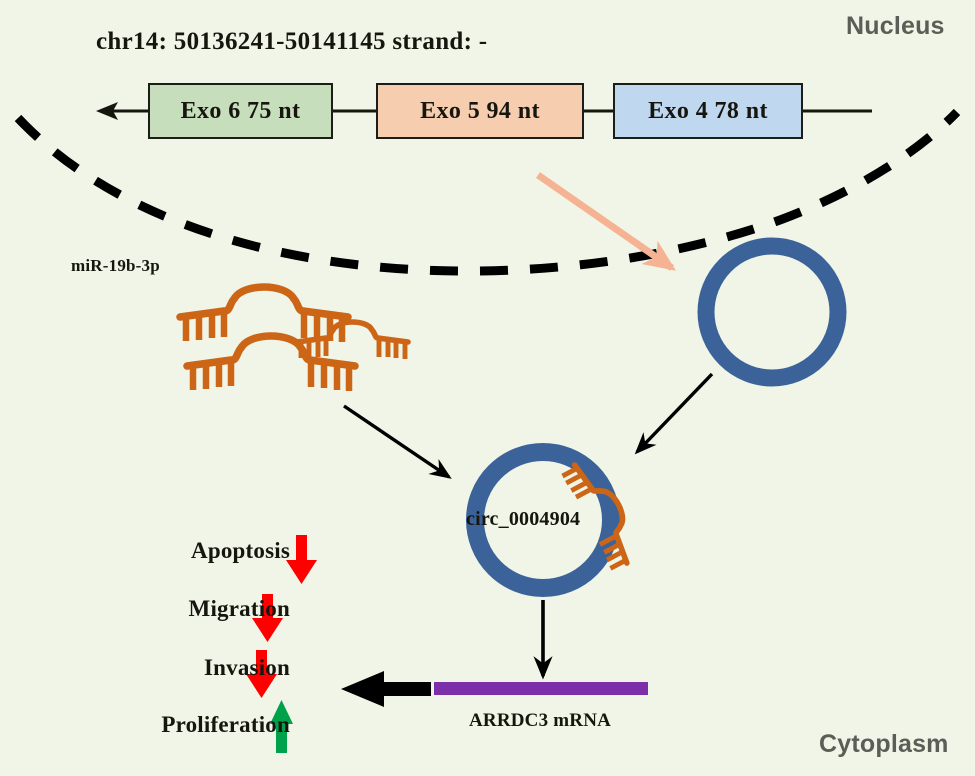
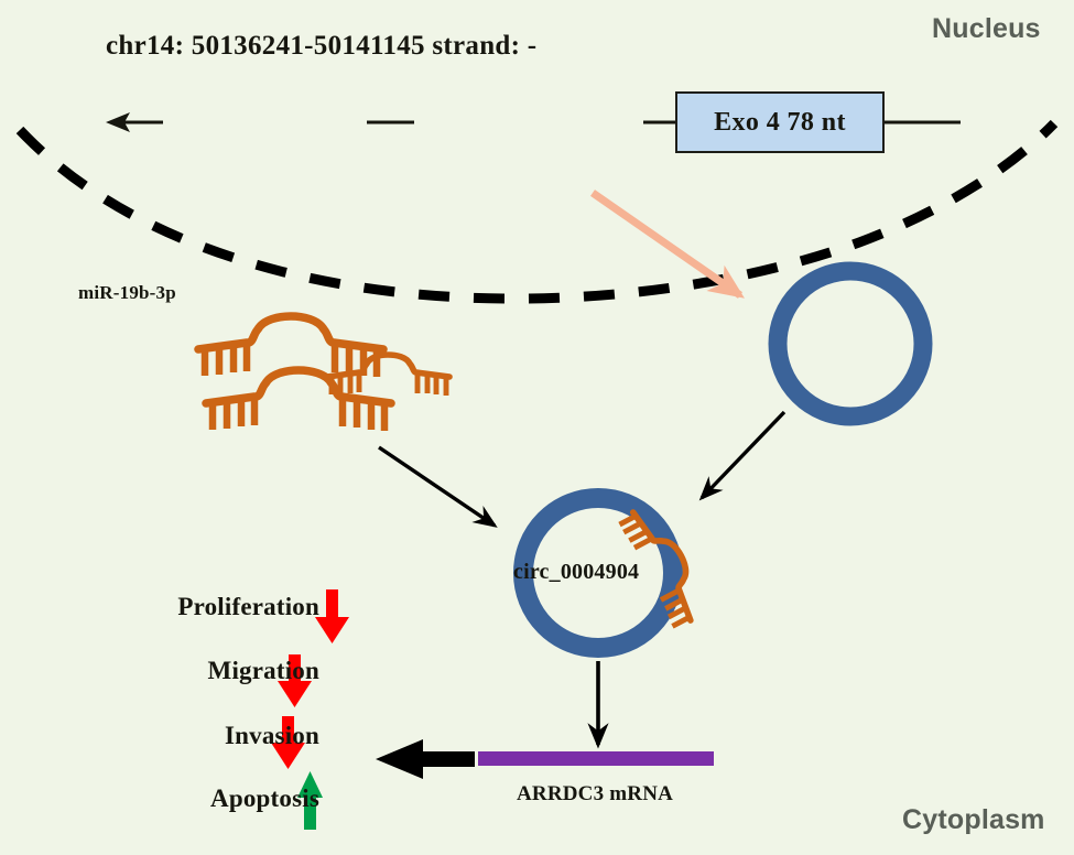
  Nucleus
  Cytoplasm
  chr14: 50136241-50141145 strand: -
- Exo 6 75 nt
- Exo 5 94 nt
  Exo 4 78 nt
  miR-19b-3p
  circ_0004904
  ARRDC3 mRNA
- Apoptosis
+ Proliferation
  Migration
  Invasion
- Proliferation
+ Apoptosis
